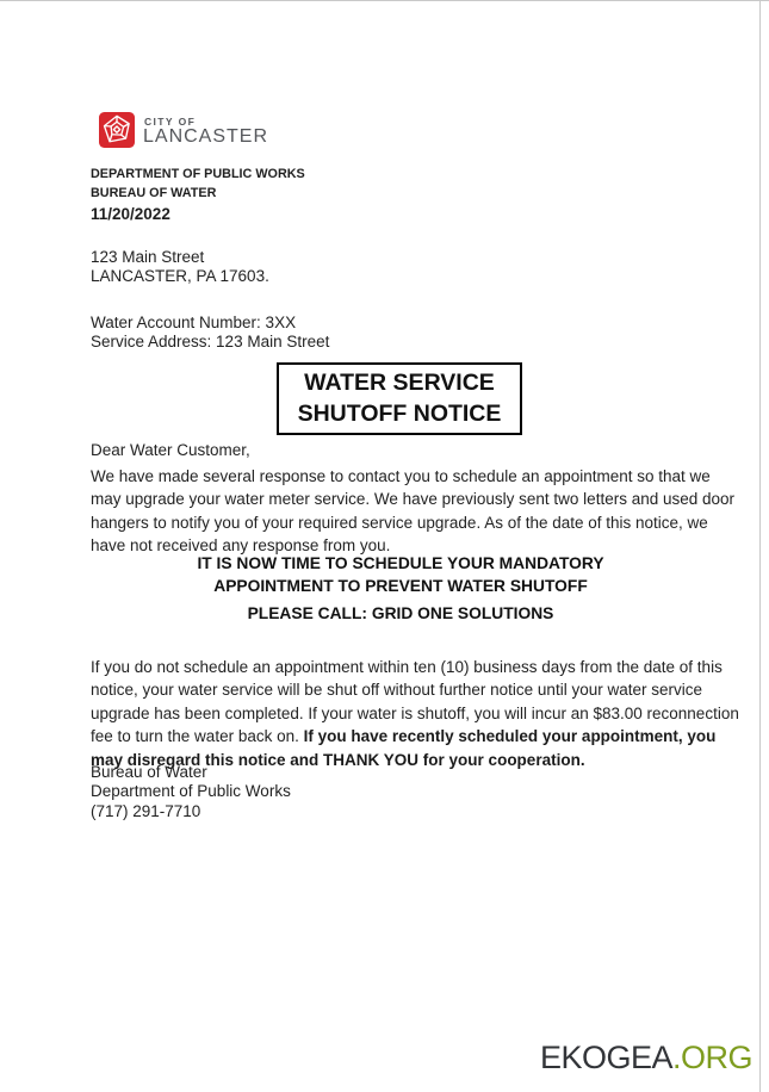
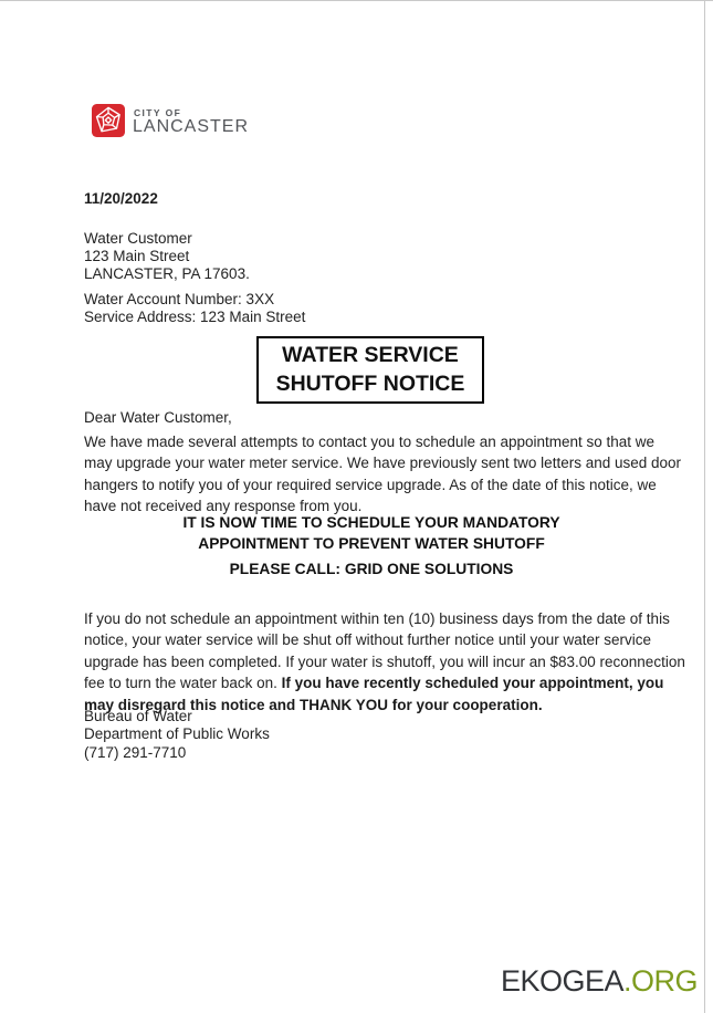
  CITY OF
  LANCASTER
- DEPARTMENT OF PUBLIC WORKS
- BUREAU OF WATER
  11/20/2022
+ Water Customer
  123 Main Street
  LANCASTER, PA 17603.
  Water Account Number: 3XX
  Service Address: 123 Main Street
  WATER SERVICE
  SHUTOFF NOTICE
  Dear Water Customer,
- We have made several response to contact you to schedule an appointment so that we may upgrade your water meter service. We have previously sent two letters and used door hangers to notify you of your required service upgrade. As of the date of this notice, we have not received any response from you.
+ We have made several attempts to contact you to schedule an appointment so that we may upgrade your water meter service. We have previously sent two letters and used door hangers to notify you of your required service upgrade. As of the date of this notice, we have not received any response from you.
  IT IS NOW TIME TO SCHEDULE YOUR MANDATORY
  APPOINTMENT TO PREVENT WATER SHUTOFF
  PLEASE CALL: GRID ONE SOLUTIONS
  If you do not schedule an appointment within ten (10) business days from the date of this notice, your water service will be shut off without further notice until your water service upgrade has been completed. If your water is shutoff, you will incur an $83.00 reconnection fee to turn the water back on. If you have recently scheduled your appointment, you may disregard this notice and THANK YOU for your cooperation.
  Bureau of Water
  Department of Public Works
  (717) 291-7710
  EKOGEA.ORG
